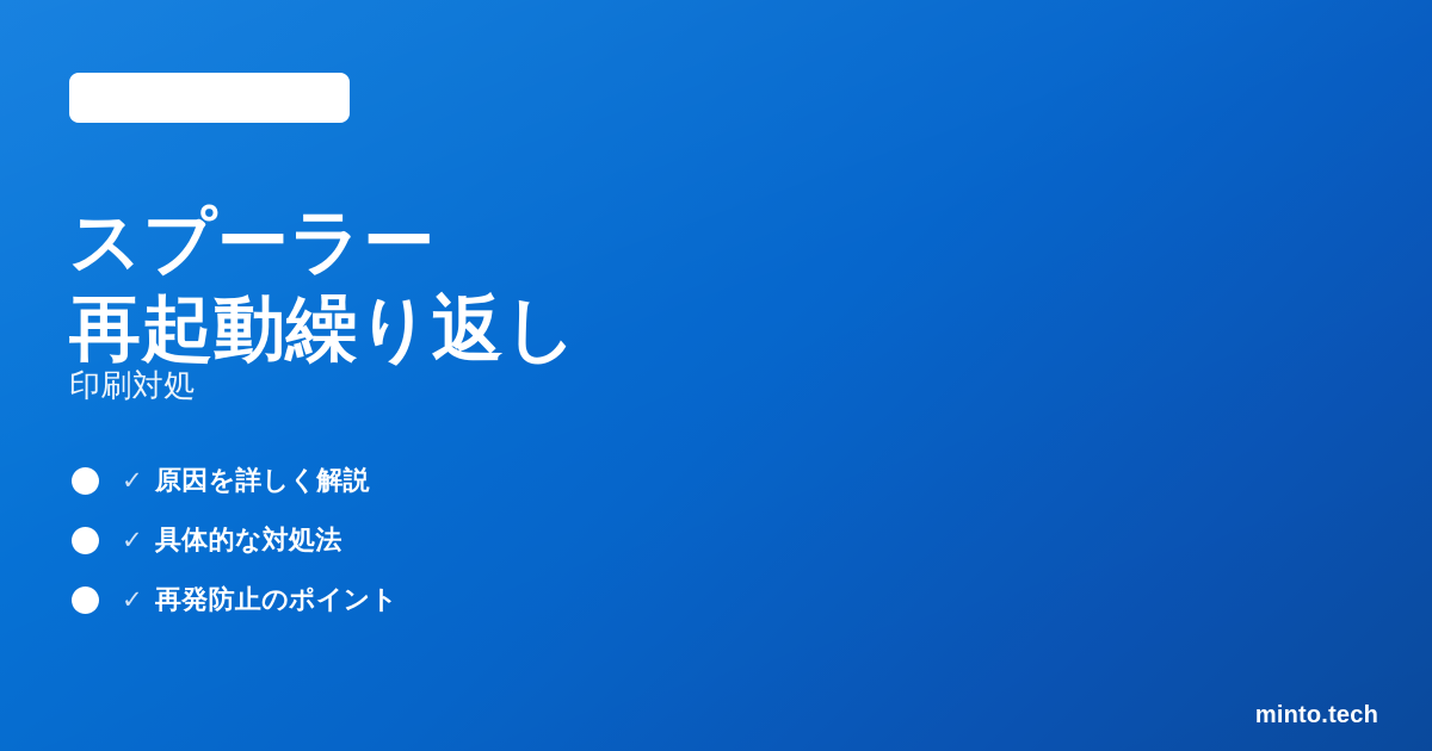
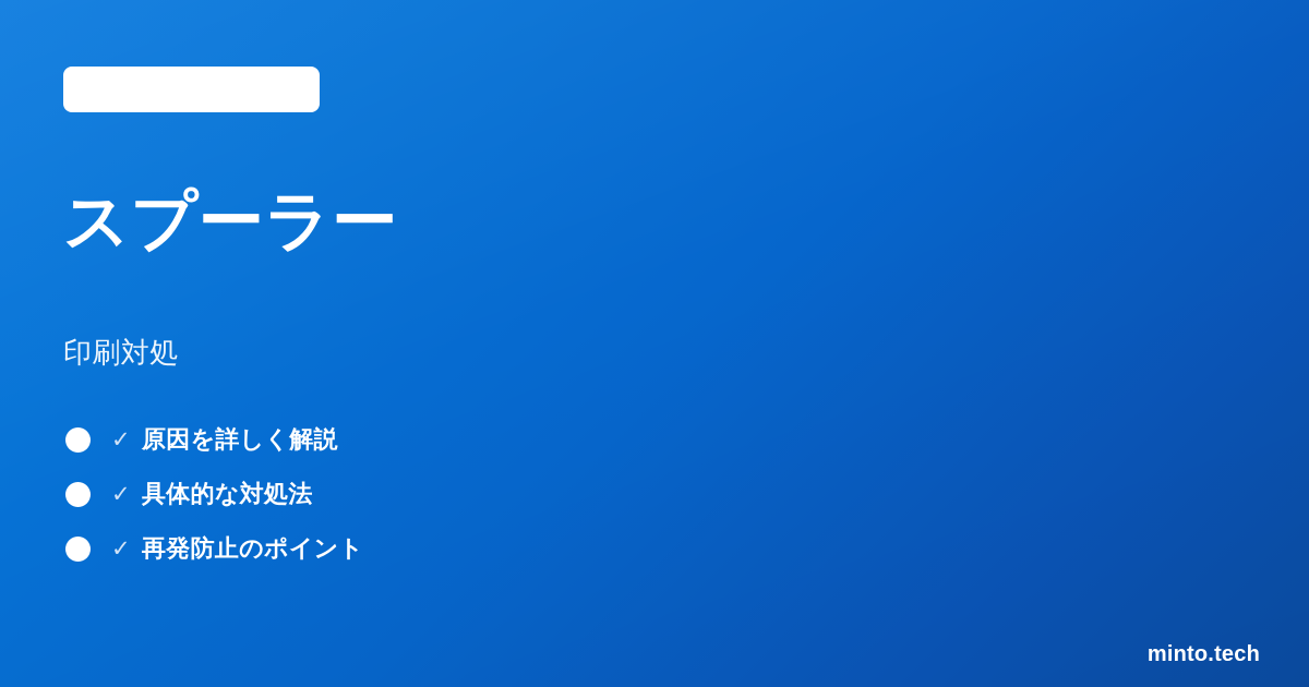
  スプーラー
- 再起動繰り返し
  印刷対処
  ✓
  原因を詳しく解説
  ✓
  具体的な対処法
  ✓
  再発防止のポイント
  minto.tech
